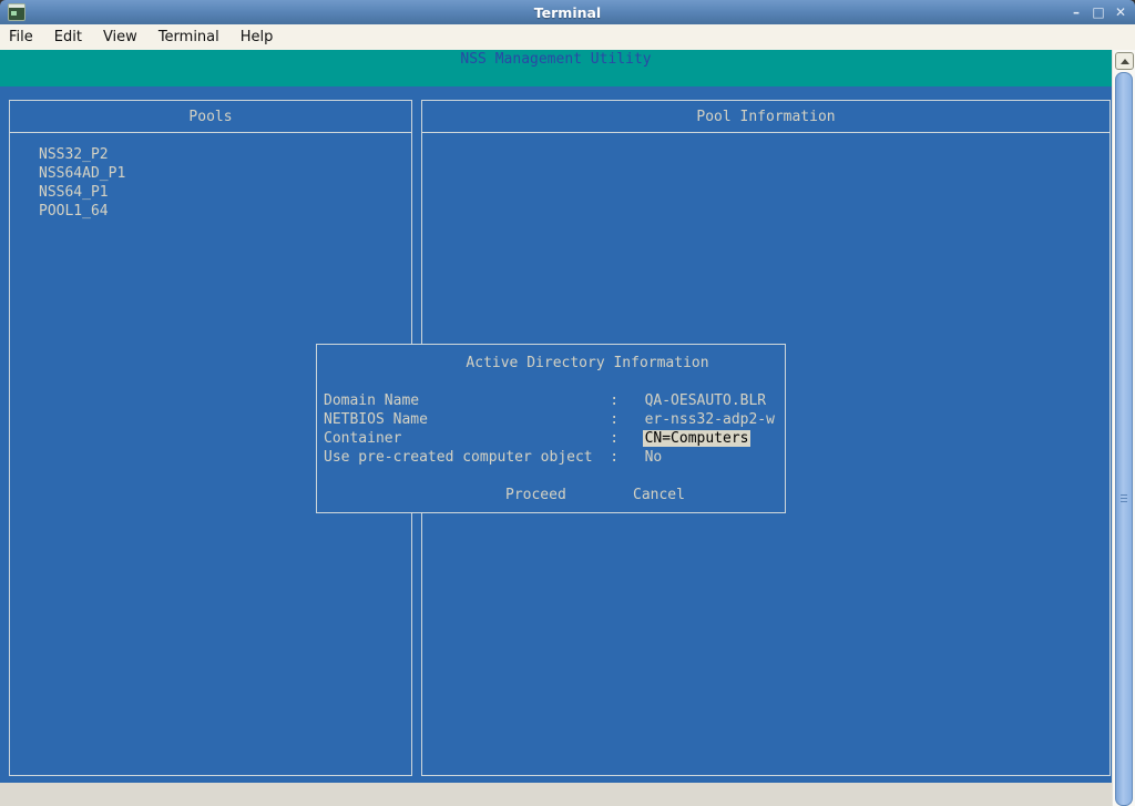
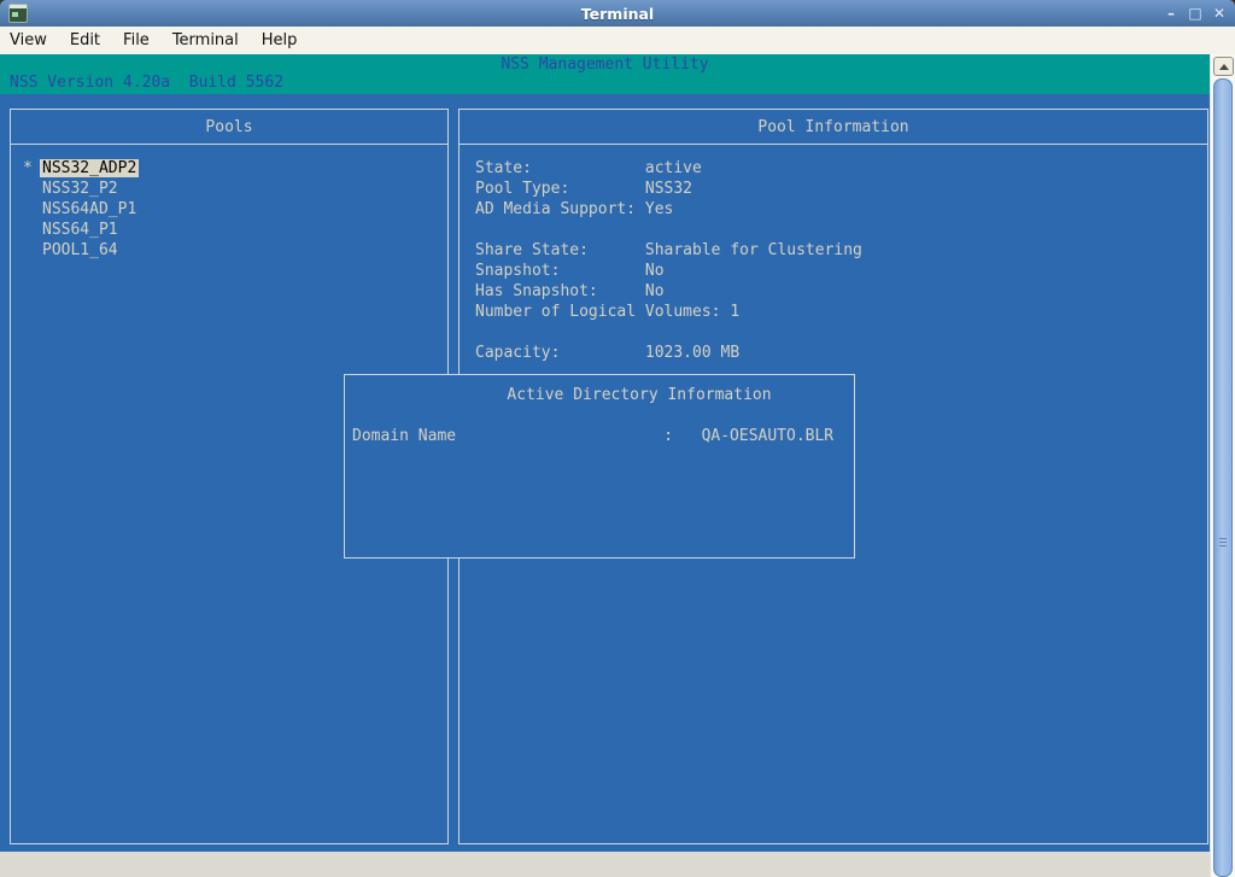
  Terminal
  –
  □
  ✕
- File
+ View
  Edit
- View
+ File
  Terminal
  Help
  NSS Management Utility
+ NSS Version 4.20a Build 5562
  Pools
+ * NSS32_ADP2
  NSS32_P2
  NSS64AD_P1
  NSS64_P1
  POOL1_64
  Pool Information
+ State: active
+ Pool Type: NSS32
+ AD Media Support: Yes
+ Share State: Sharable for Clustering
+ Snapshot: No
+ Has Snapshot: No
+ Number of Logical Volumes: 1
+ Capacity: 1023.00 MB
  Active Directory Information
  Domain Name : QA-OESAUTO.BLR
- NETBIOS Name : er-nss32-adp2-w
- Container : CN=Computers
- Use pre-created computer object : No
- Proceed
- Cancel
